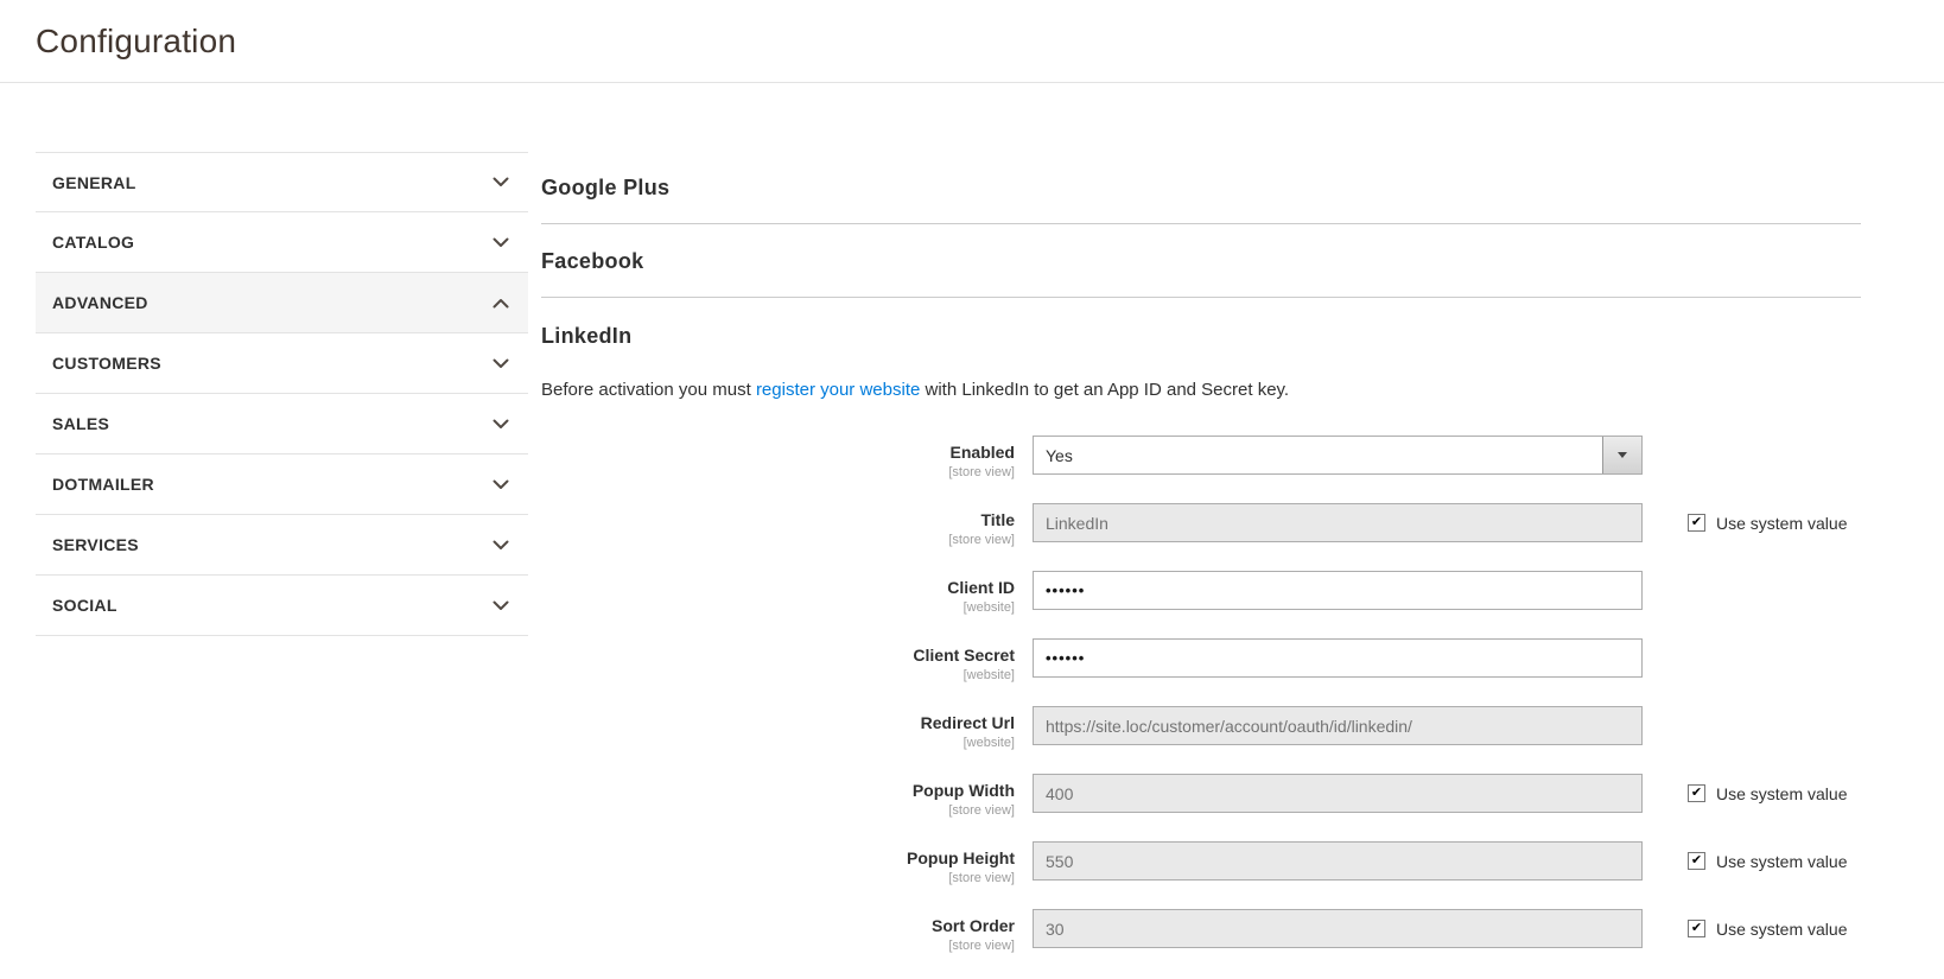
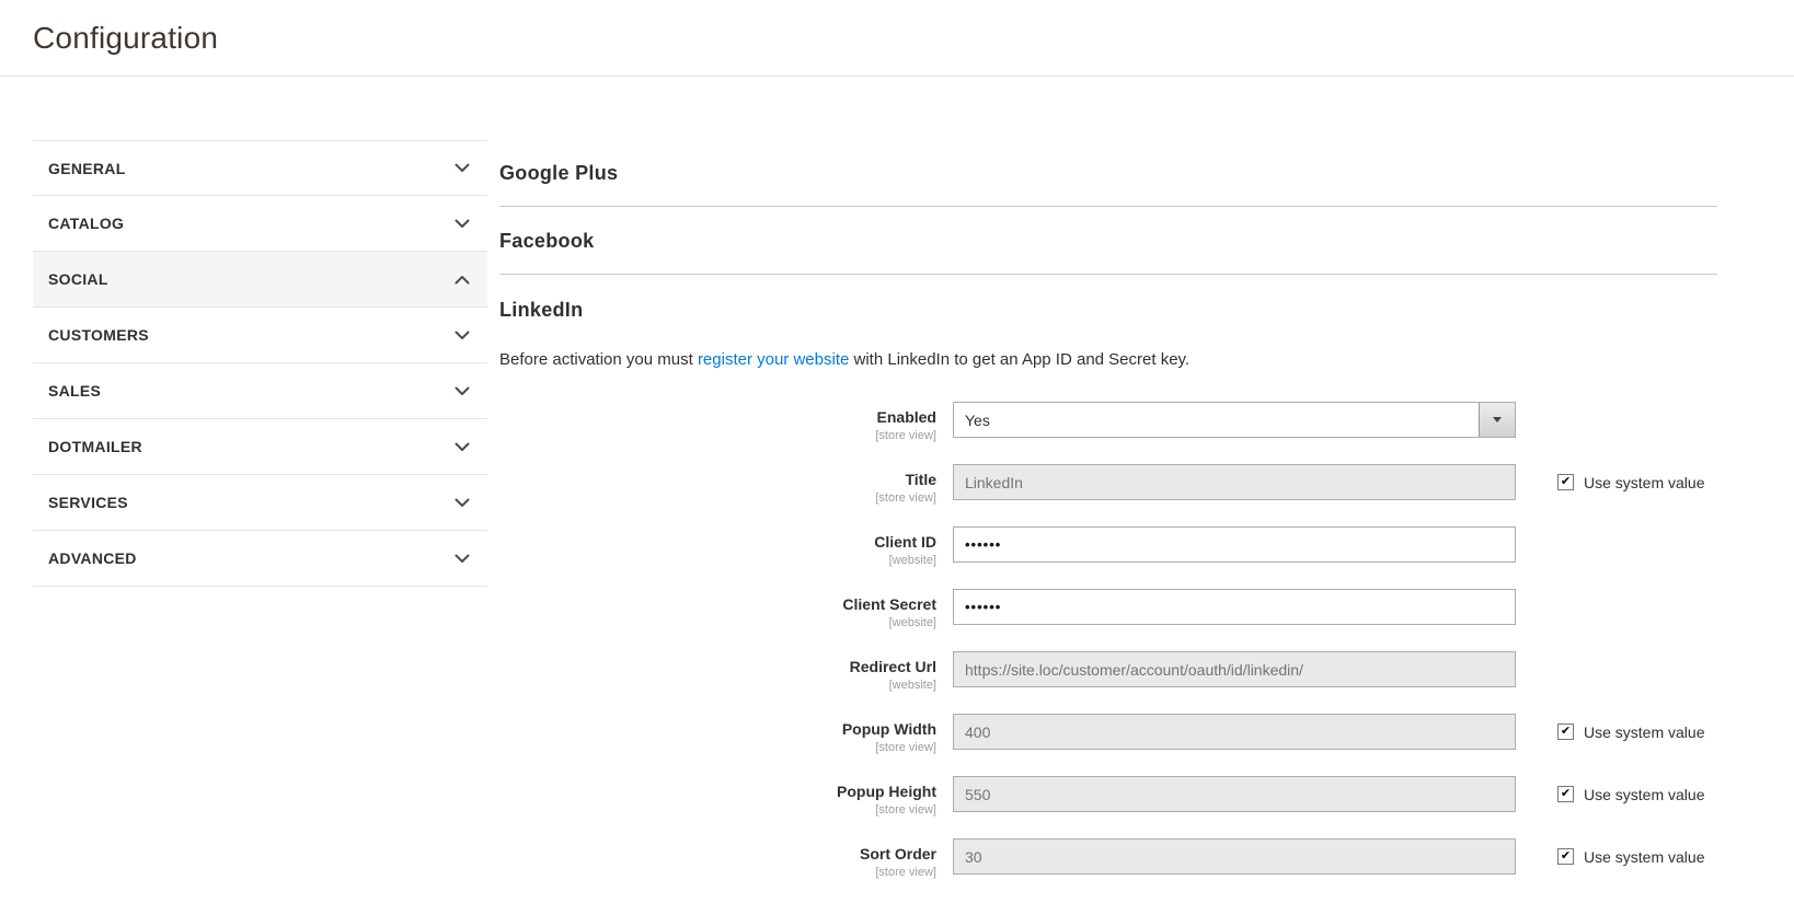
  Configuration
  GENERAL
  CATALOG
- ADVANCED
+ SOCIAL
  CUSTOMERS
  SALES
  DOTMAILER
  SERVICES
- SOCIAL
+ ADVANCED
  Google Plus
  Facebook
  LinkedIn
  Before activation you must register your website with LinkedIn to get an App ID and Secret key.
  Enabled
  [store view]
  Yes
  Title
  [store view]
  LinkedIn
  ✔
  Use system value
  Client ID
  [website]
  ••••••
  Client Secret
  [website]
  ••••••
  Redirect Url
  [website]
  https://site.loc/customer/account/oauth/id/linkedin/
  Popup Width
  [store view]
  400
  ✔
  Use system value
  Popup Height
  [store view]
  550
  ✔
  Use system value
  Sort Order
  [store view]
  30
  ✔
  Use system value
